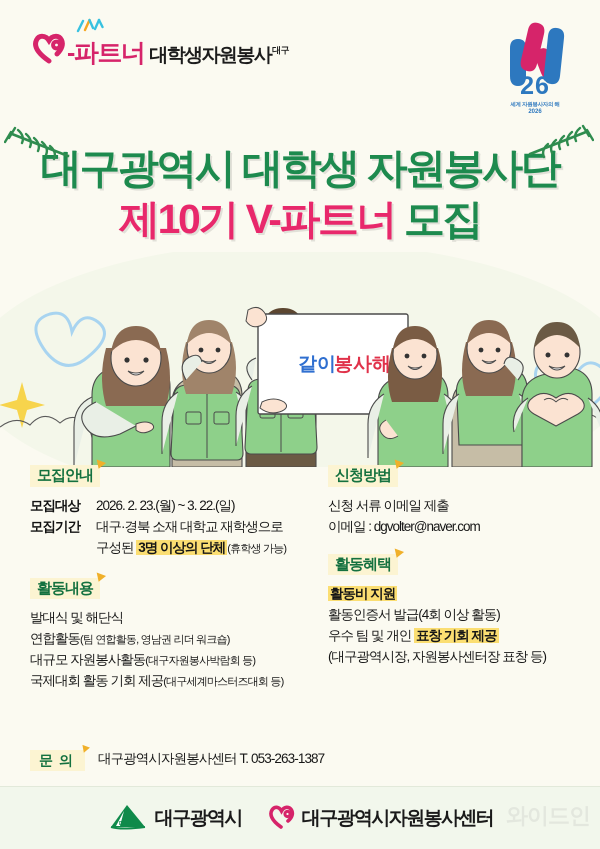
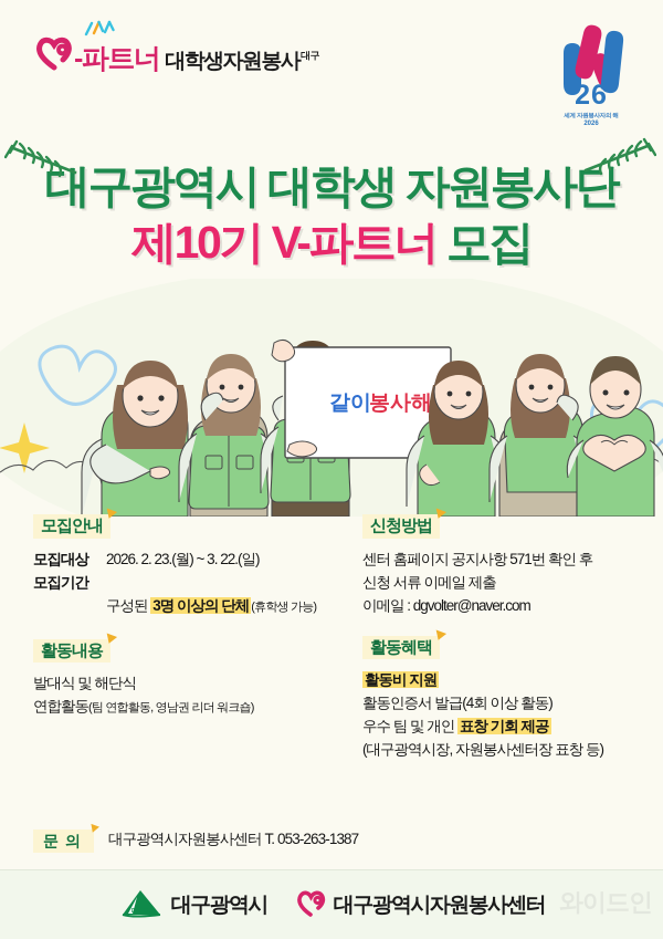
  -파트너
  대학생자원봉사
  대구
  26
  대구광역시 대학생 자원봉사단
  제10기 V-파트너 모집
  같이
  봉사해
  모집안내
  모집대상
  2026. 2. 23.(월) ~ 3. 22.(일)
  모집기간
- 대구·경북 소재 대학교 재학생으로
  구성된 3명 이상의 단체 (휴학생 가능)
  활동내용
  발대식 및 해단식
  연합활동(팀 연합활동, 영남권 리더 워크숍)
- 대규모 자원봉사활동(대구자원봉사박람회 등)
- 국제대회 활동 기회 제공(대구세계마스터즈대회 등)
  신청방법
+ 센터 홈페이지 공지사항 571번 확인 후
  신청 서류 이메일 제출
  이메일 : dgvolter@naver.com
  활동혜택
  활동비 지원
  활동인증서 발급(4회 이상 활동)
  우수 팀 및 개인 표창 기회 제공
  (대구광역시장, 자원봉사센터장 표창 등)
  문의
  대구광역시자원봉사센터 T. 053-263-1387
  대구광역시
  대구광역시자원봉사센터
